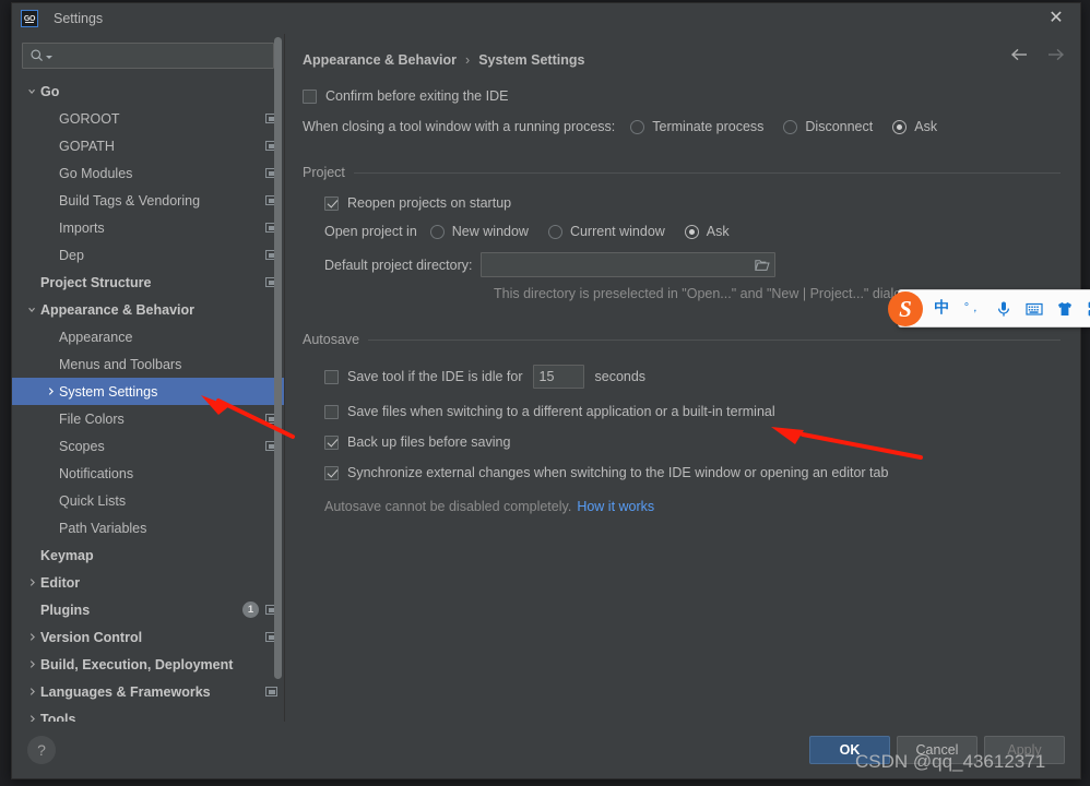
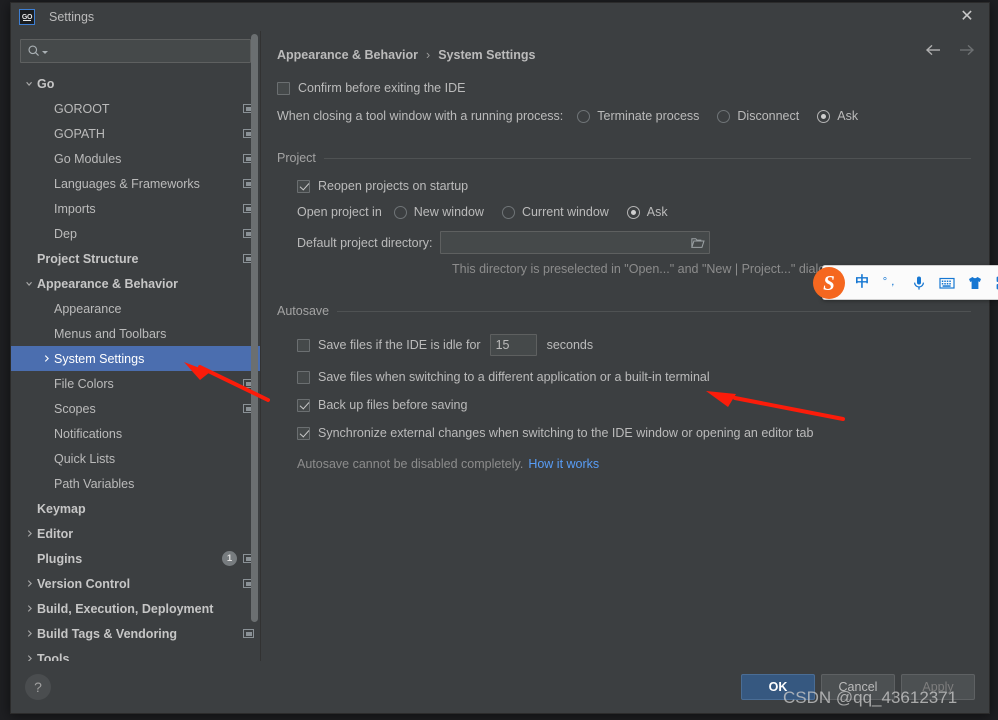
  Settings
  ✕
  Go
  GOROOT
  GOPATH
  Go Modules
- Build Tags & Vendoring
+ Languages & Frameworks
  Imports
  Dep
  Project Structure
  Appearance & Behavior
  Appearance
  Menus and Toolbars
  System Settings
  File Colors
  Scopes
  Notifications
  Quick Lists
  Path Variables
  Keymap
  Editor
  Plugins
  1
  Version Control
  Build, Execution, Deployment
- Languages & Frameworks
+ Build Tags & Vendoring
  Tools
  Appearance & Behavior
  ›
  System Settings
  Confirm before exiting the IDE
  When closing a tool window with a running process:
  Terminate process
  Disconnect
  Ask
  Project
  Reopen projects on startup
  Open project in
  New window
  Current window
  Ask
  Default project directory:
  This directory is preselected in "Open..." and "New | Project..." dial
  Autosave
- Save tool if the IDE is idle for
+ Save files if the IDE is idle for
  15
  seconds
  Save files when switching to a different application or a built-in terminal
  Back up files before saving
  Synchronize external changes when switching to the IDE window or opening an editor tab
  Autosave cannot be disabled completely.
  How it works
  ?
  OK
  Cancel
  Apply
  S
  中
  °，
  CSDN @qq_43612371
